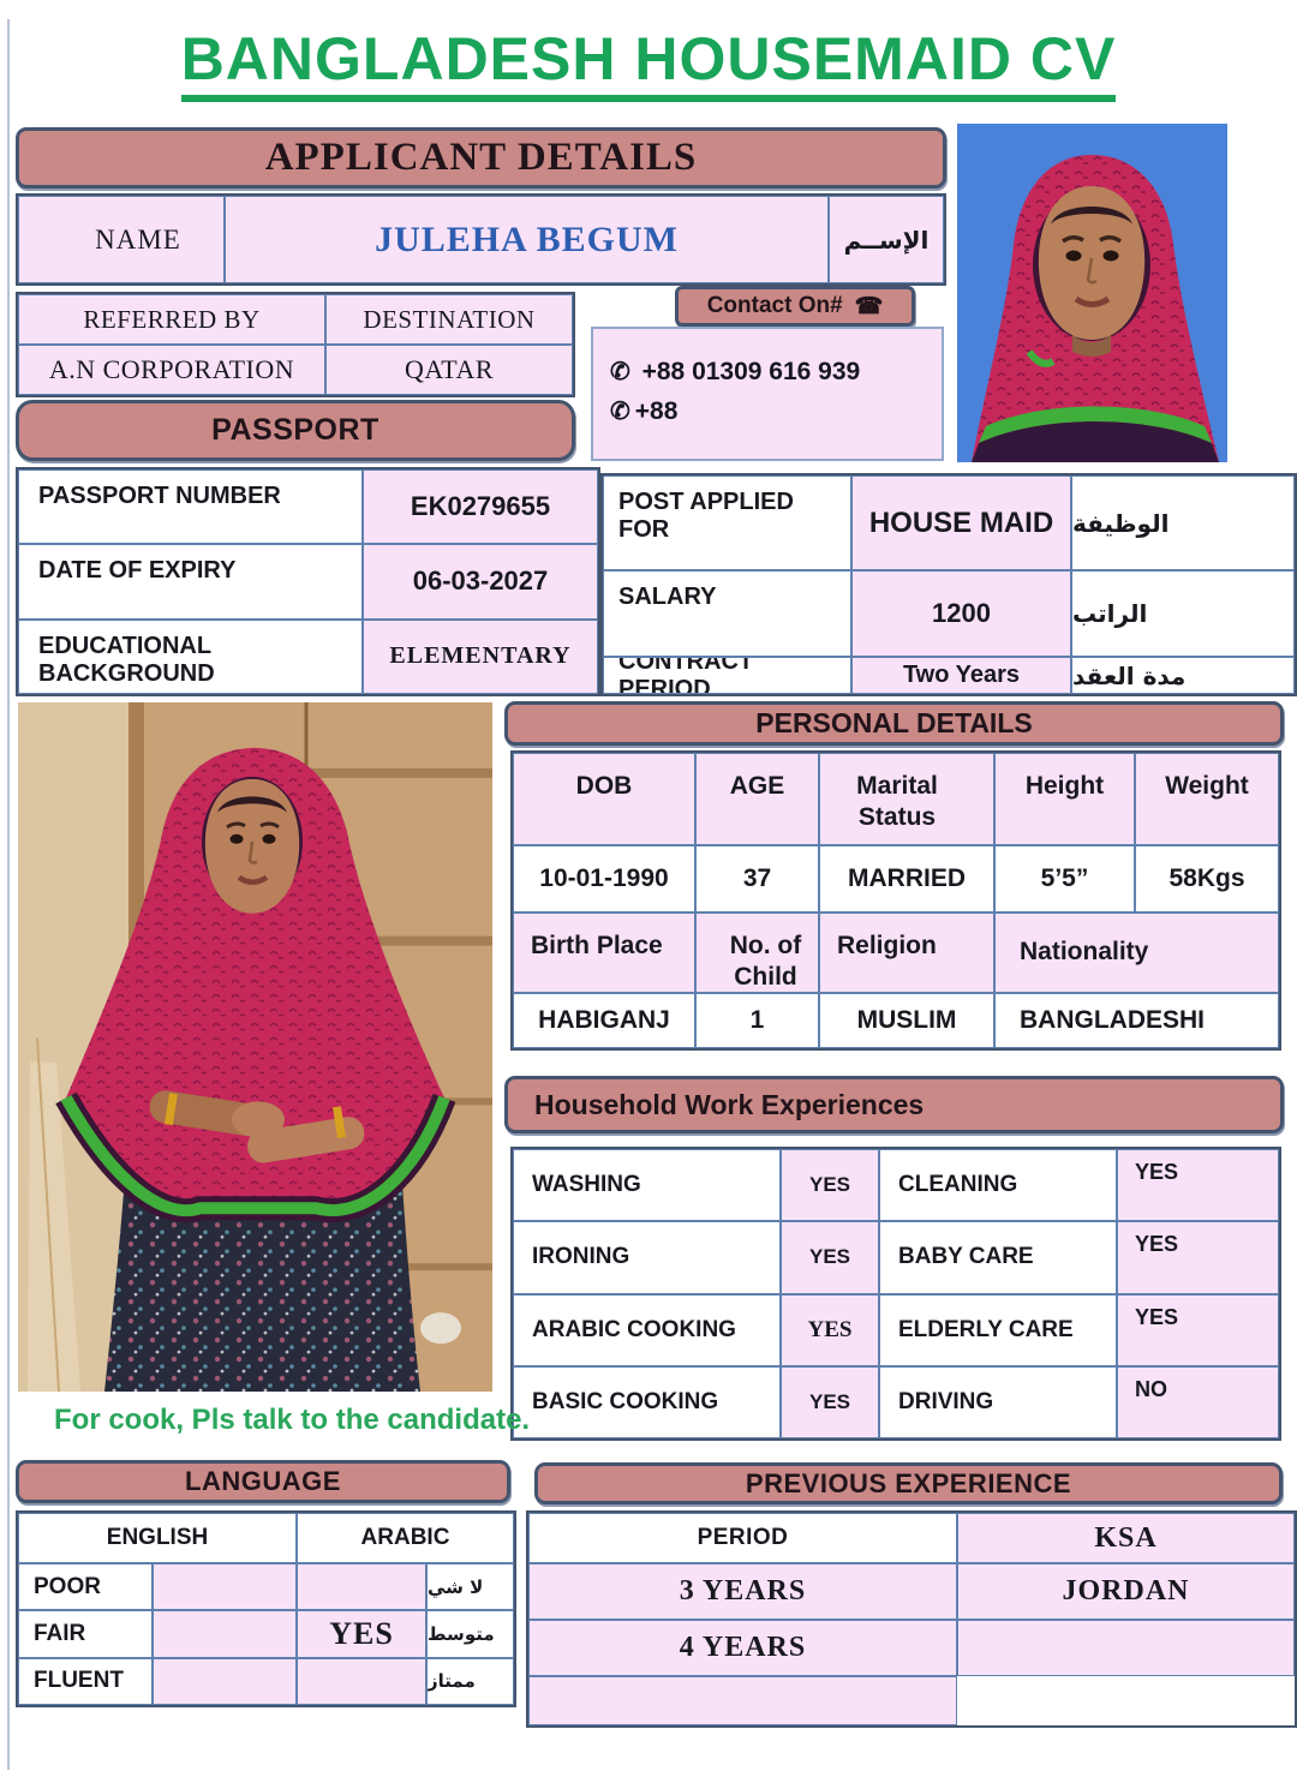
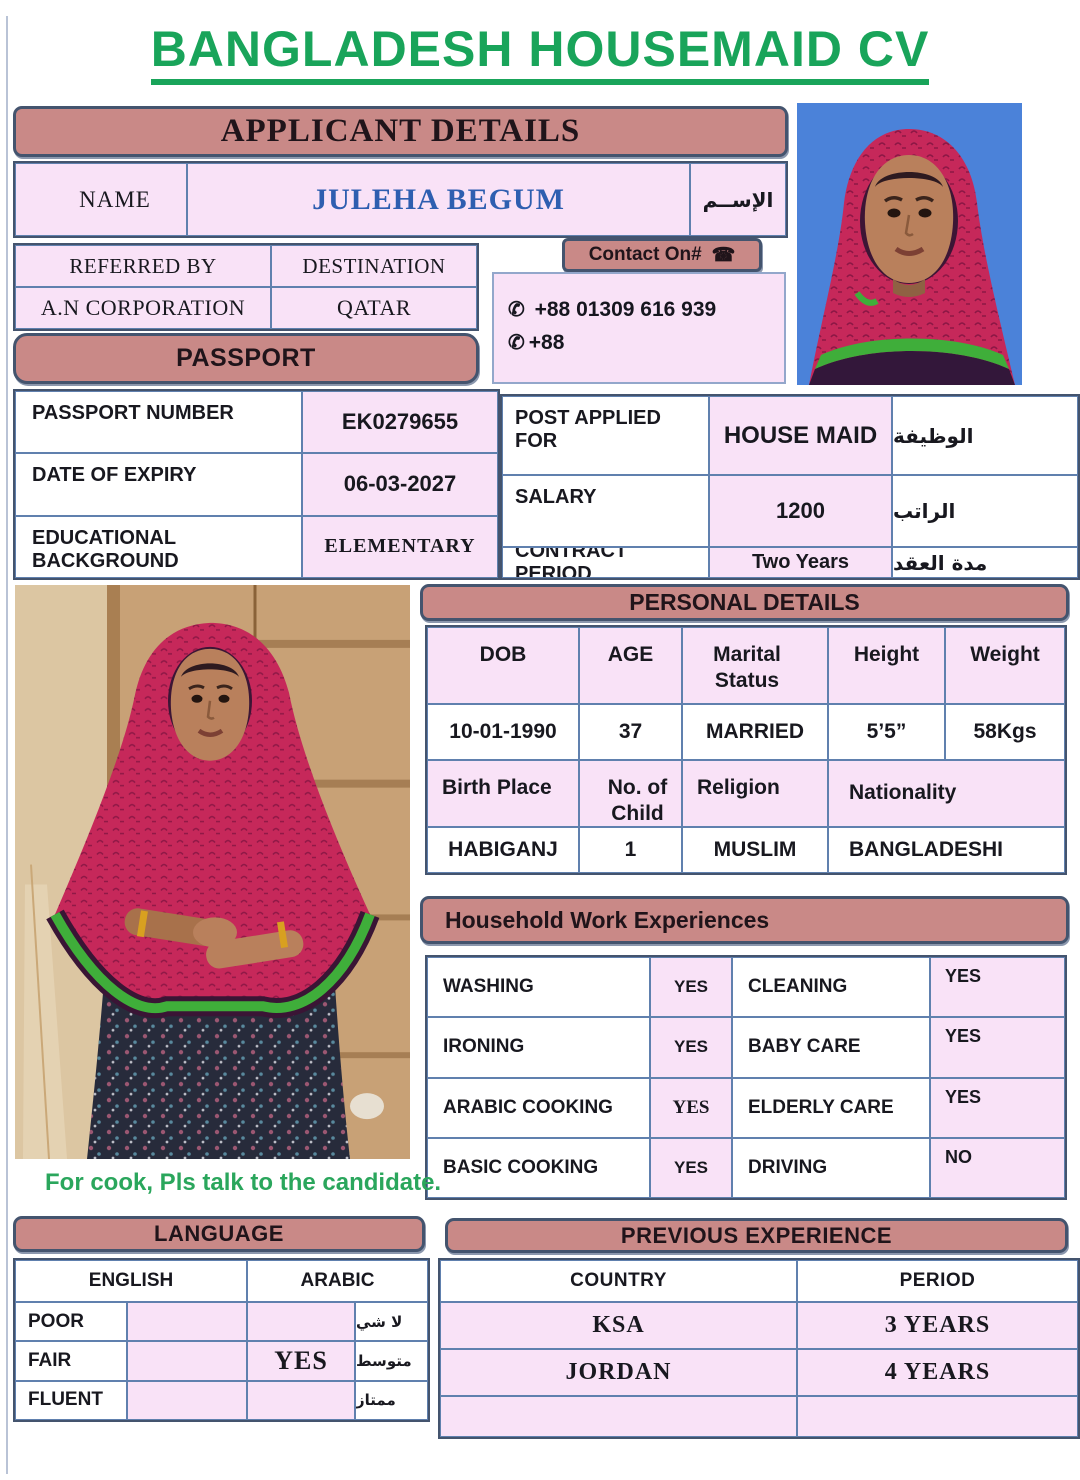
  BANGLADESH HOUSEMAID CV
  APPLICANT DETAILS
  NAME
  JULEHA BEGUM
  الإســم
  REFERRED BY
  DESTINATION
  A.N CORPORATION
  QATAR
  Contact On#
  ☎
  ✆ +88 01309 616 939
  ✆ +88
  PASSPORT
  PASSPORT NUMBER
  EK0279655
  DATE OF EXPIRY
  06-03-2027
  EDUCATIONAL BACKGROUND
  ELEMENTARY
  POST APPLIED FOR
  HOUSE MAID
  الوظيفة
  SALARY
  1200
  الراتب
  CONTRACT PERIOD
  Two Years
  مدة العقد
  PERSONAL DETAILS
  DOB
  AGE
  Marital Status
  Height
  Weight
  10-01-1990
  37
  MARRIED
  5’5”
  58Kgs
  Birth Place
  No. of Child
  Religion
  Nationality
  HABIGANJ
  1
  MUSLIM
  BANGLADESHI
  Household Work Experiences
  WASHING
  YES
  CLEANING
  YES
  IRONING
  YES
  BABY CARE
  YES
  ARABIC COOKING
  YES
  ELDERLY CARE
  YES
  BASIC COOKING
  YES
  DRIVING
  NO
  For cook, Pls talk to the candidate.
  LANGUAGE
  ENGLISH
  ARABIC
  POOR
  لا شي
  FAIR
  YES
  متوسط
  FLUENT
  ممتاز
  PREVIOUS EXPERIENCE
+ COUNTRY
  PERIOD
  KSA
  3 YEARS
  JORDAN
  4 YEARS
